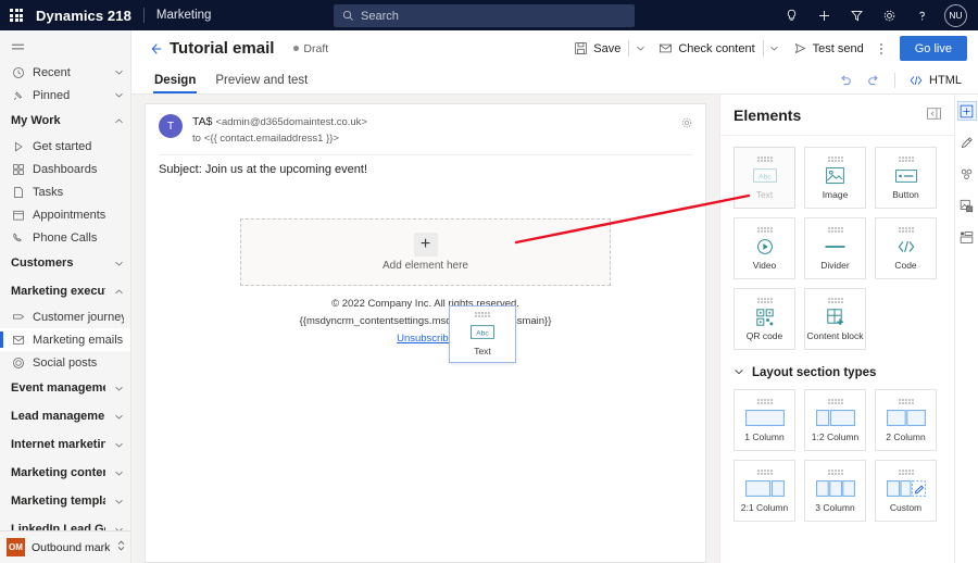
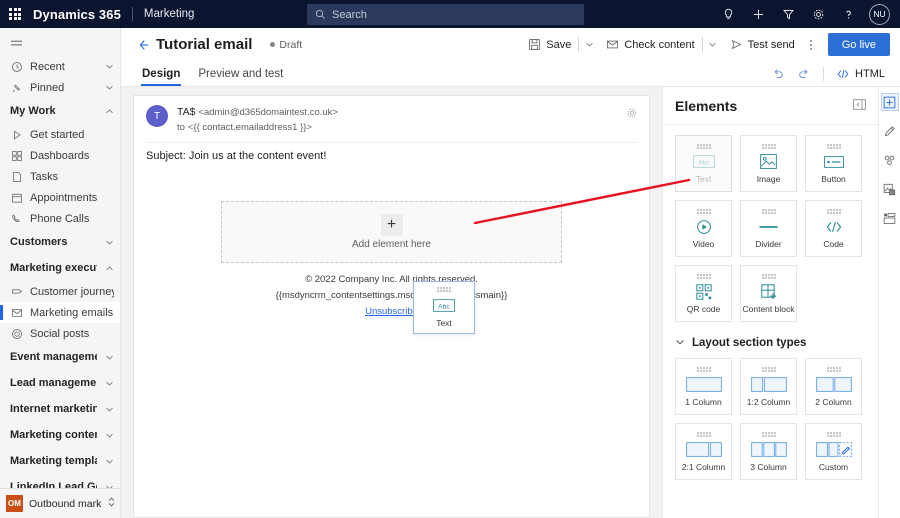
- Dynamics 218
+ Dynamics 365
  Marketing
  Search
  NU
  Recent
  Pinned
  My Work
  Get started
  Dashboards
  Tasks
  Appointments
  Phone Calls
  Customers
  Marketing execu
  Customer journe
  Marketing emails
  Social posts
  Event managem
  Lead manageme
  Internet marketin
  Marketing conte
  Marketing templ
  LinkedIn Lead G
  OM
  Outbound mark
  Tutorial email
  Draft
  Save
  Check content
  Test send
  Go live
  Design
  Preview and test
  HTML
  T
  TA$ <admin@d365domaintest.co.uk>
  to <{{ contact.emailaddress1 }}>
- Subject: Join us at the upcoming event!
+ Subject: Join us at the content event!
  +
  Add element here
  © 2022 Company Inc. All rights reserved.
  {{msdyncrm_contentsettings.mssmain}}
  Unsubscrib
  Text
  Elements
  Text
  Image
  Button
  Video
  Divider
  Code
  QR code
  Content block
  Layout section types
  1 Column
  1:2 Column
  2 Column
  2:1 Column
  3 Column
  Custom
